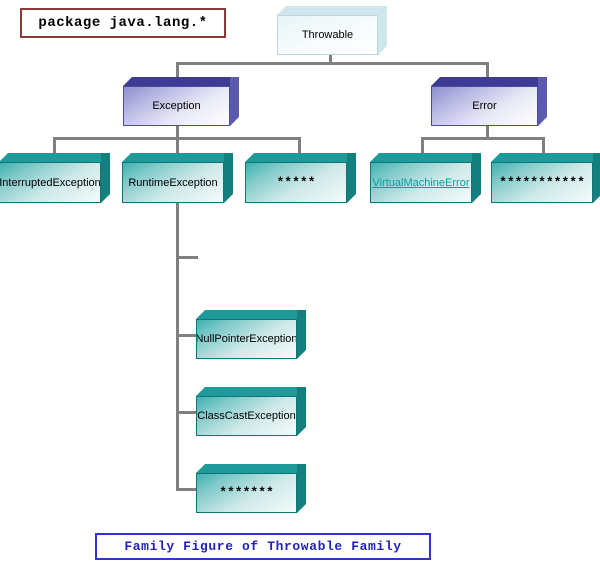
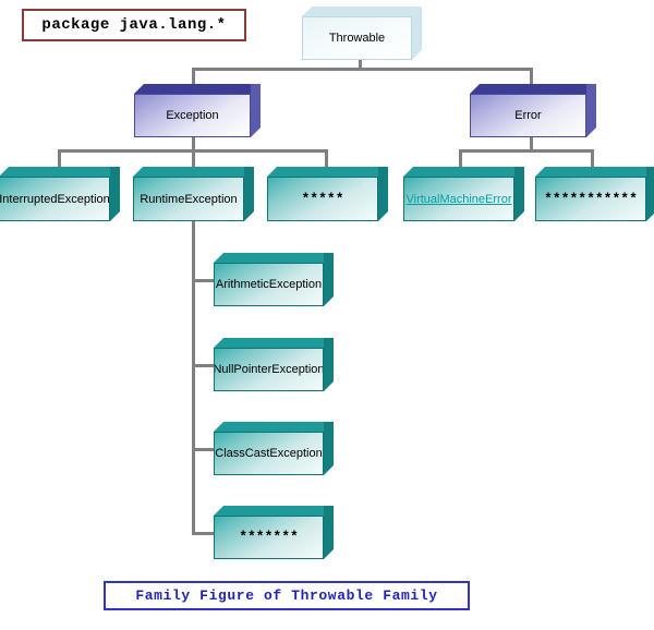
  package java.lang.*
  Throwable
  Exception
  Error
  InterruptedException
  RuntimeException
  *****
  VirtualMachineError
  ***********
+ ArithmeticException
  NullPointerException
  ClassCastException
  *******
  Family Figure of Throwable Family
